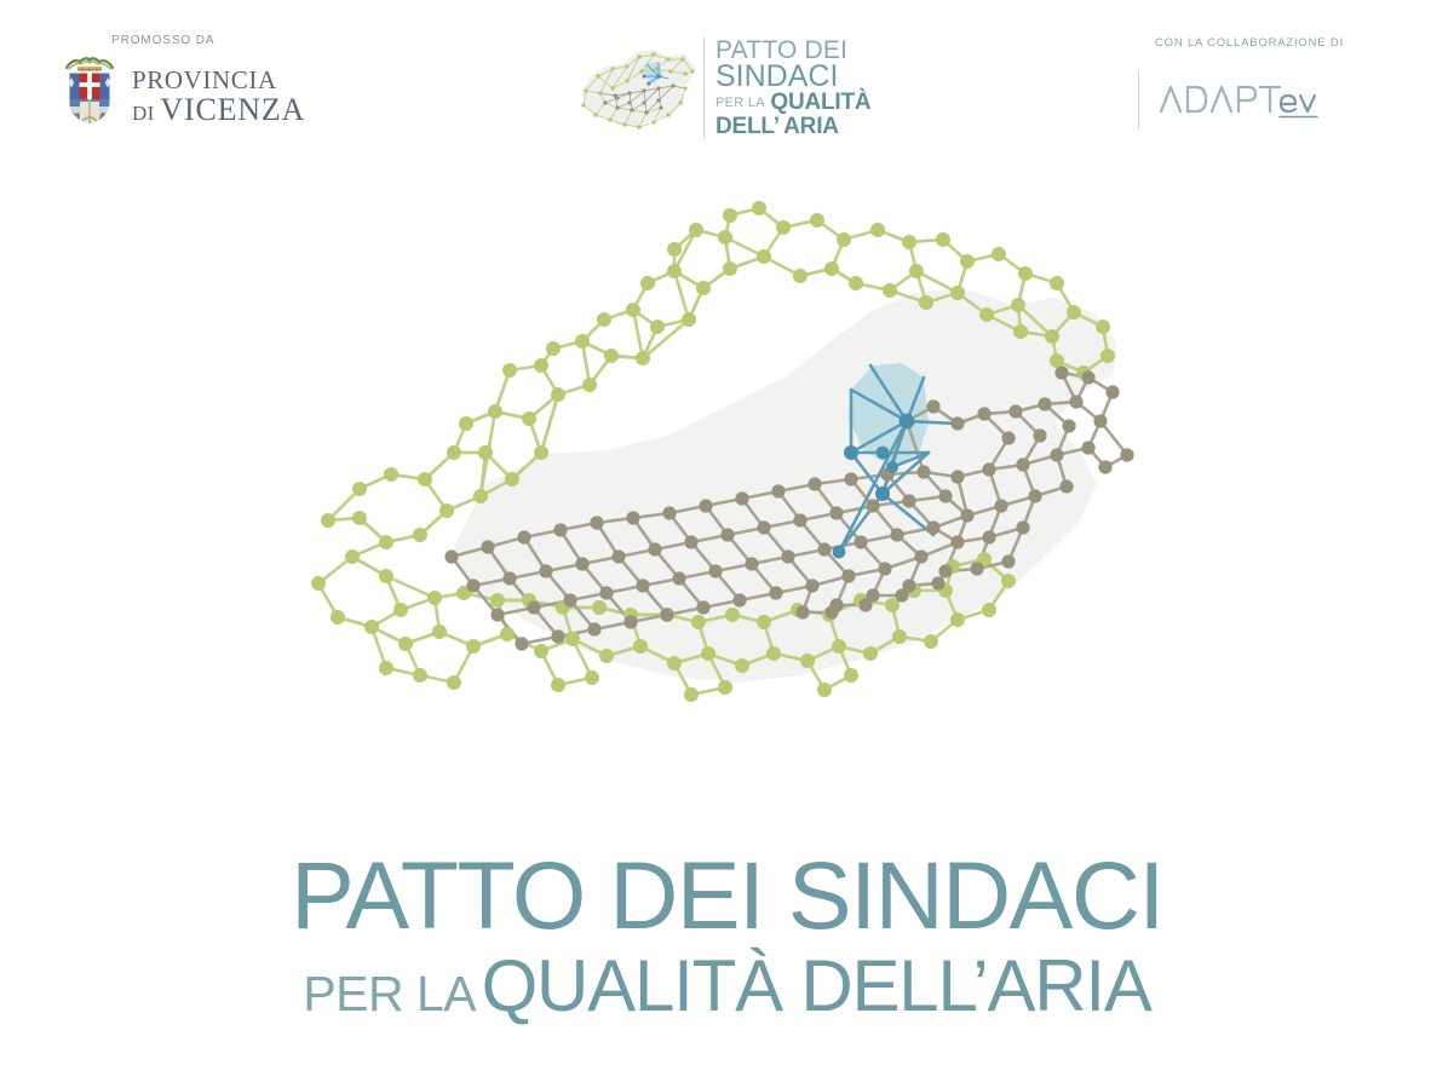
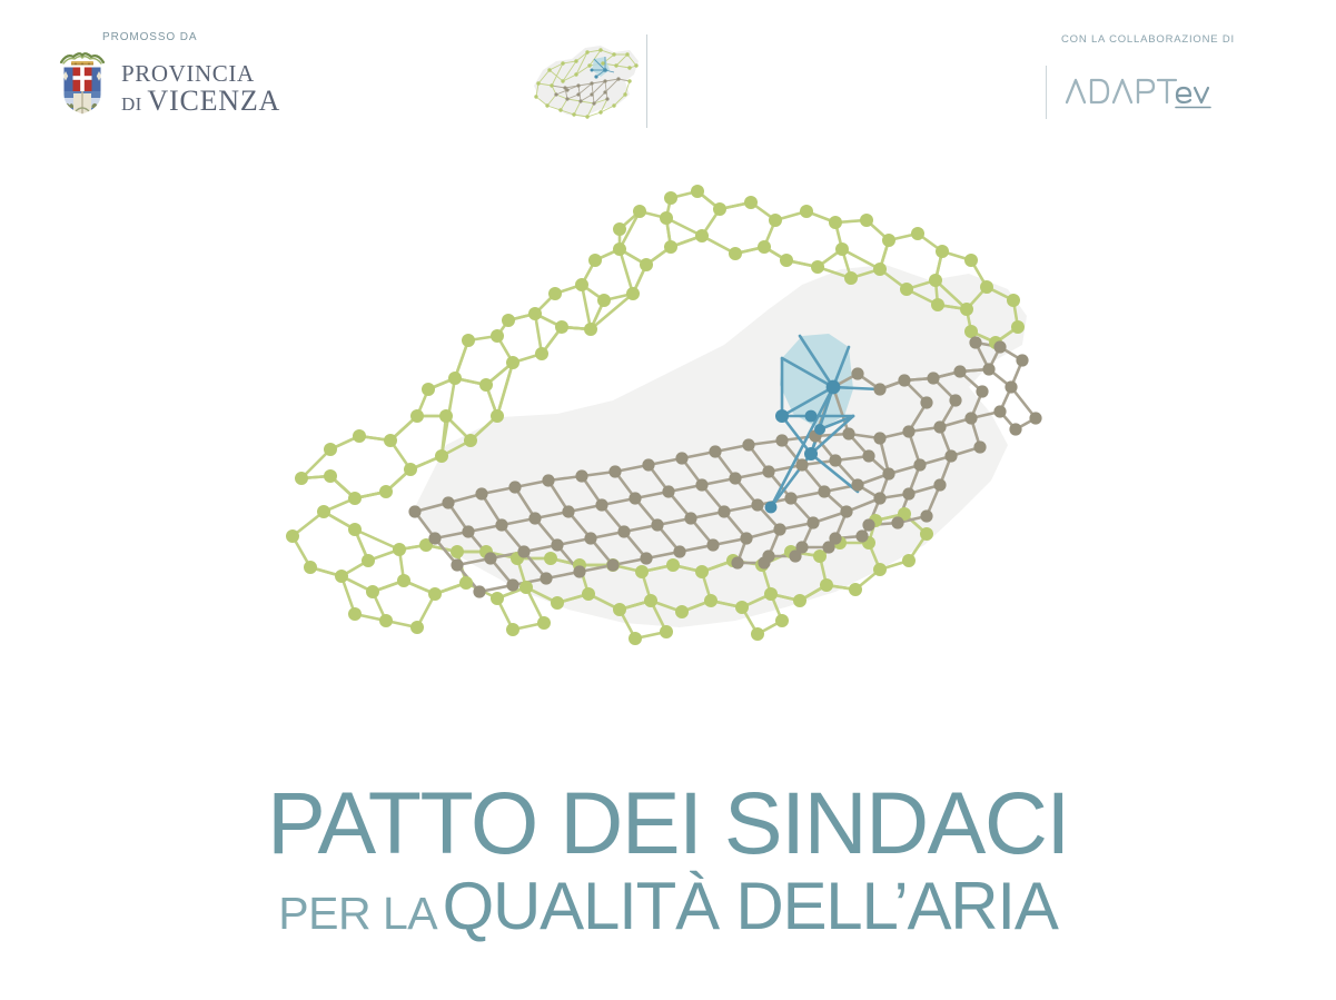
  PROMOSSO DA
  PROVINCIA
  DI VICENZA
- PATTO DEI
- SINDACI
- PER LA QUALITÀ
- DELL’ ARIA
  CON LA COLLABORAZIONE DI
  PATTO DEI SINDACI
  PER LA QUALITÀ DELL’ARIA
